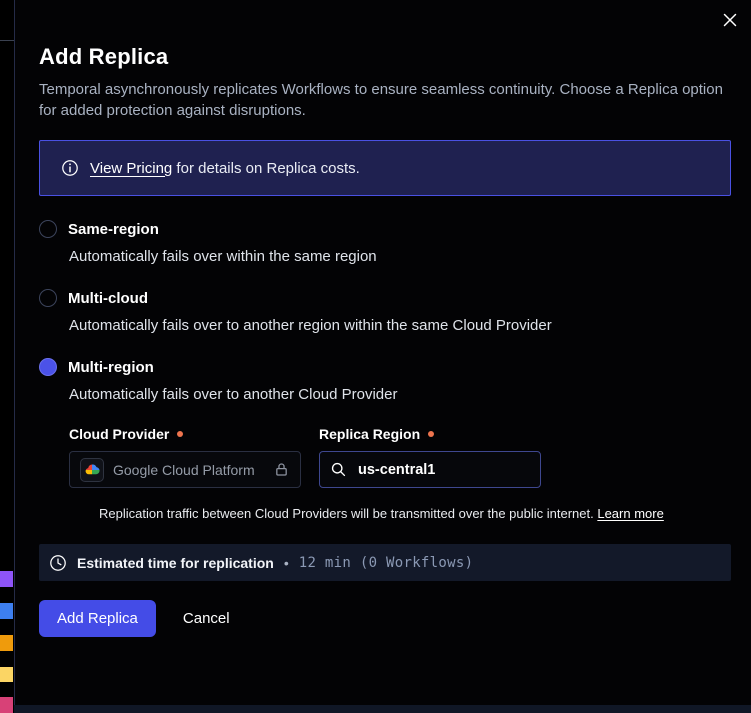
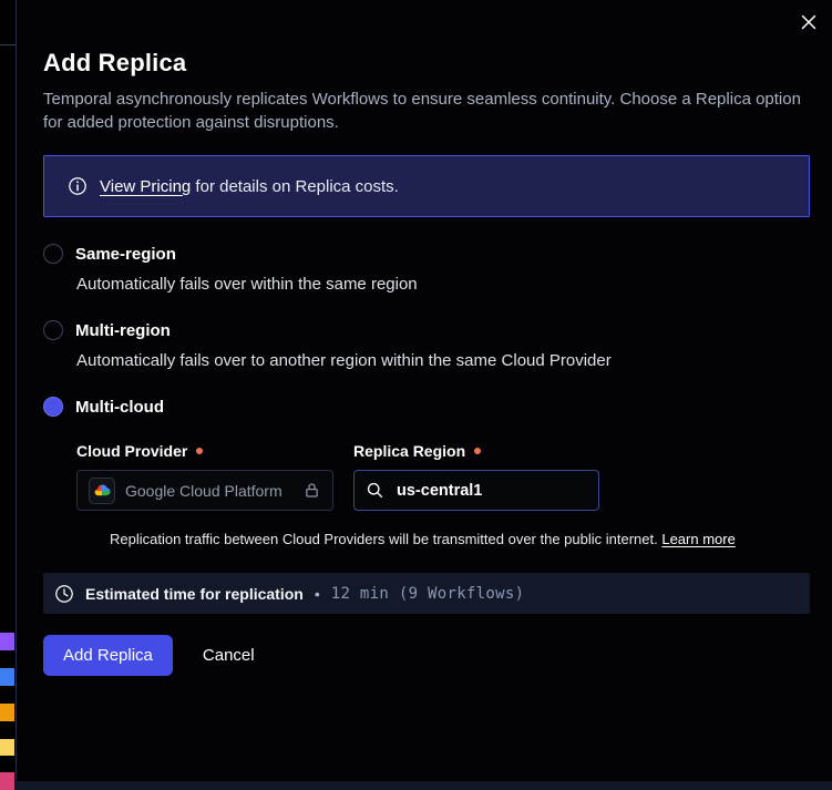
  Add Replica
  Temporal asynchronously replicates Workflows to ensure seamless continuity. Choose a Replica option for added protection against disruptions.
  View Pricing for details on Replica costs.
  Same-region
  Automatically fails over within the same region
- Multi-cloud
+ Multi-region
  Automatically fails over to another region within the same Cloud Provider
- Multi-region
+ Multi-cloud
- Automatically fails over to another Cloud Provider
  Cloud Provider
  Replica Region
  Google Cloud Platform
  us-central1
  Replication traffic between Cloud Providers will be transmitted over the public internet. Learn more
  Estimated time for replication
  •
- 12 min (0 Workflows)
+ 12 min (9 Workflows)
  Add Replica
  Cancel
